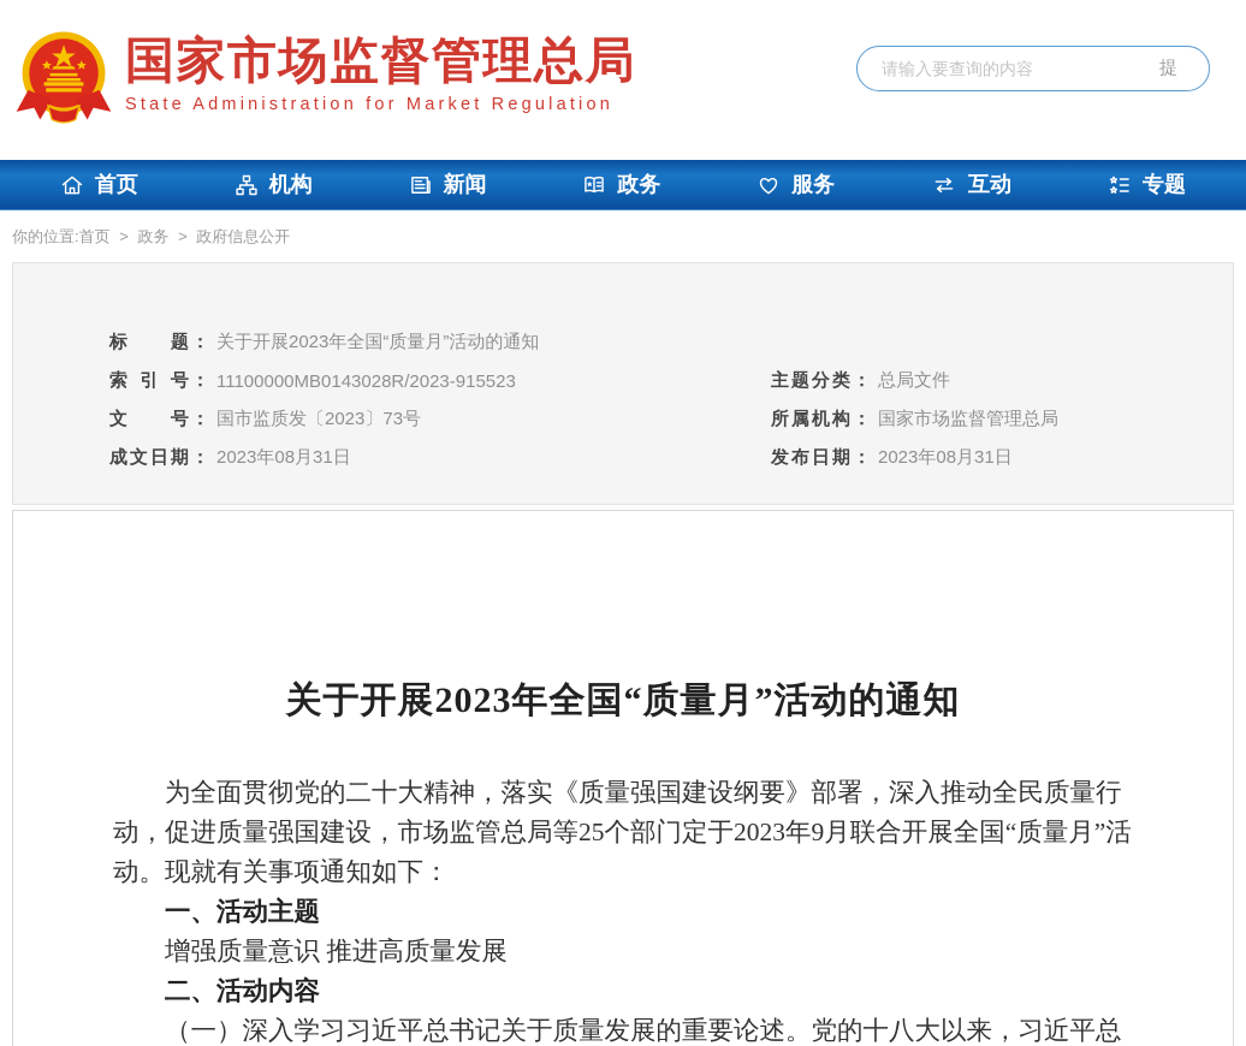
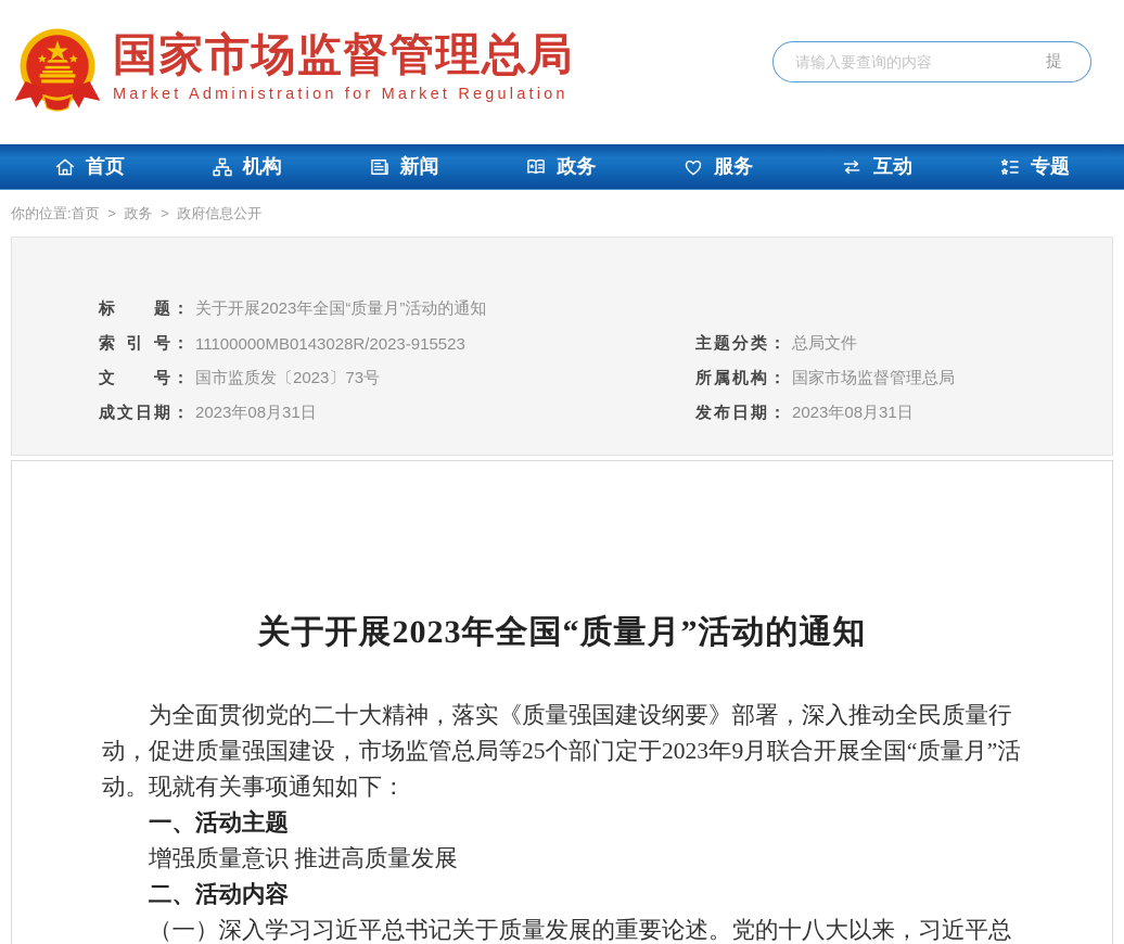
  国家市场监督管理总局
- State Administration for Market Regulation
+ Market Administration for Market Regulation
  请输入要查询的内容
  提
  首页
  机构
  新闻
  政务
  服务
  互动
  专题
  你的位置:首页 > 政务 > 政府信息公开
  标 题
  ：
  关于开展2023年全国“质量月”活动的通知
  索 引 号
  ：
  11100000MB0143028R/2023-915523
  主题分类
  ：
  总局文件
  文 号
  ：
  国市监质发〔2023〕73号
  所属机构
  ：
  国家市场监督管理总局
  成文日期
  ：
  2023年08月31日
  发布日期
  ：
  2023年08月31日
  关于开展2023年全国“质量月”活动的通知
  为全面贯彻党的二十大精神，落实《质量强国建设纲要》部署，深入推动全民质量行动，促进质量强国建设，市场监管总局等25个部门定于2023年9月联合开展全国“质量月”活动。现就有关事项通知如下：
  一、活动主题
  增强质量意识 推进高质量发展
  二、活动内容
